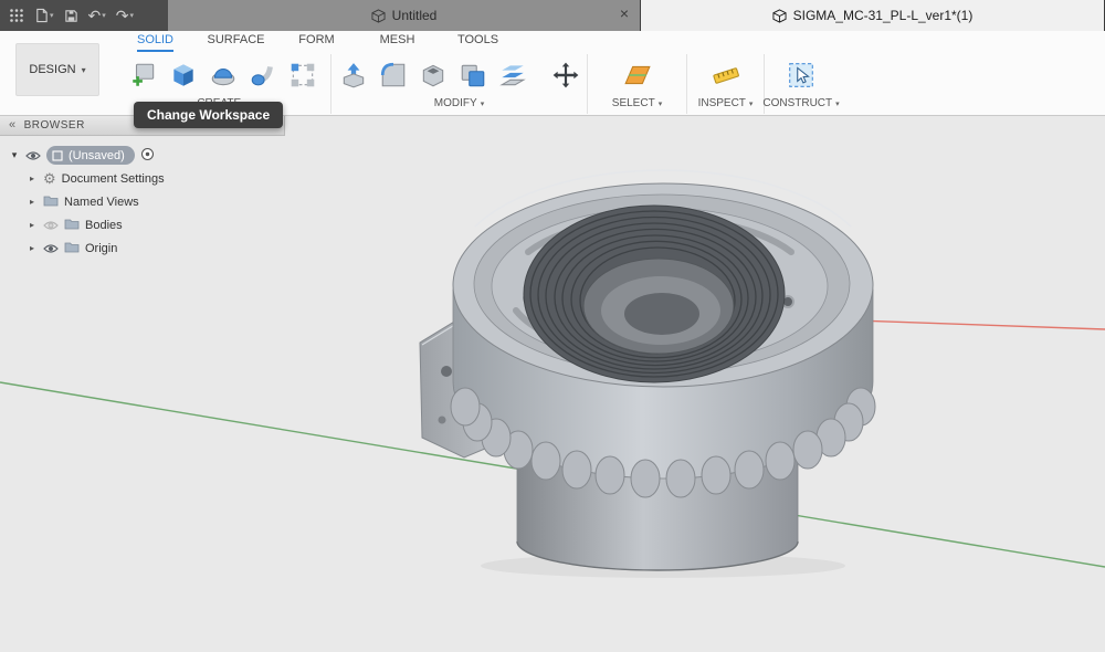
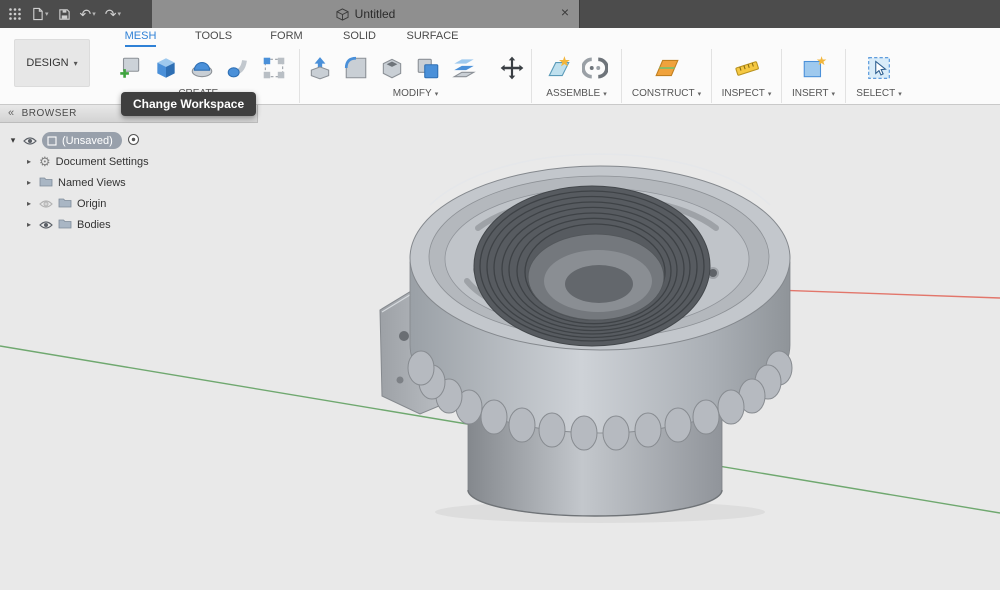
  ↶
  ↷
  Untitled
  ×
- SIGMA_MC-31_PL-L_ver1*(1)
  DESIGN
  ▾
- SOLID
+ MESH
- SURFACE
+ TOOLS
  FORM
- MESH
+ SOLID
- TOOLS
+ SURFACE
  MODIFY
+ ASSEMBLE
- SELECT
+ CONSTRUCT
  INSPECT
+ INSERT
- CONSTRUCT
+ SELECT
  «
  BROWSER
  ▾
  (Unsaved)
  ▸
  ⚙
  Document Settings
  ▸
  Named Views
  ▸
- Bodies
+ Origin
  ▸
- Origin
+ Bodies
  Change Workspace
